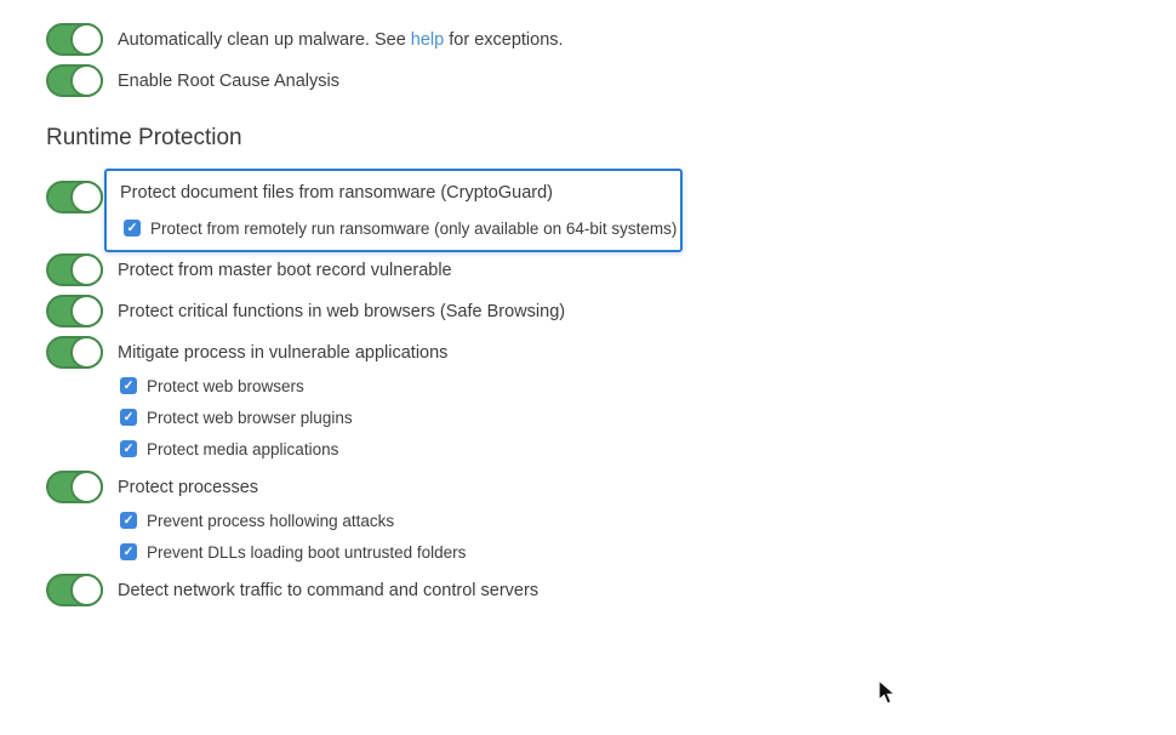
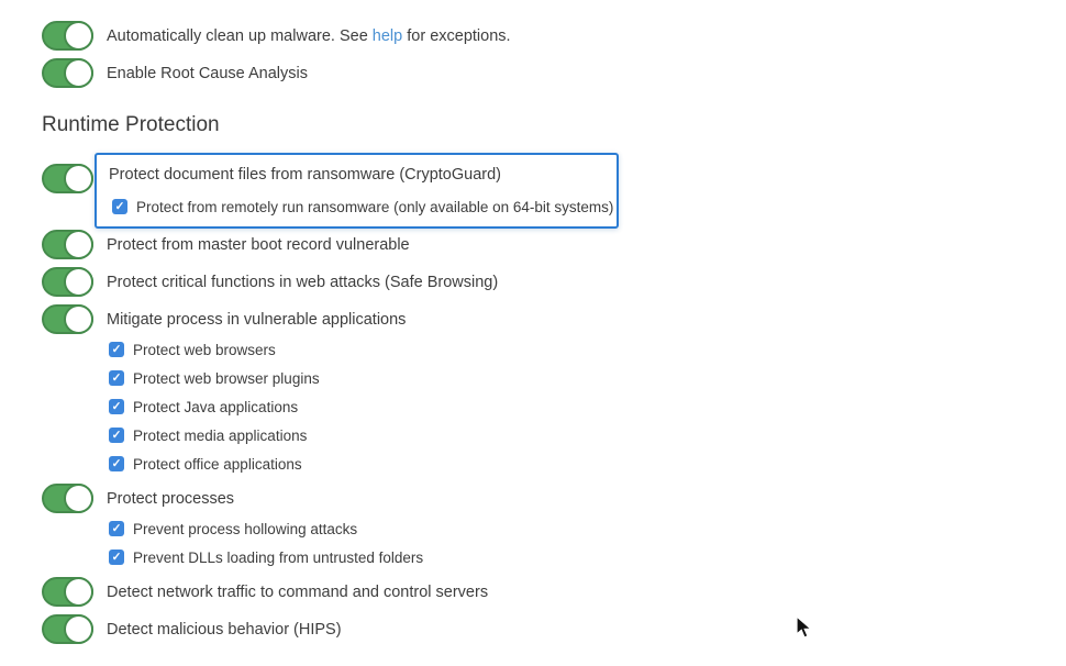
  Automatically clean up malware. See help for exceptions.
  Enable Root Cause Analysis
  Runtime Protection
  Protect document files from ransomware (CryptoGuard)
  Protect from remotely run ransomware (only available on 64-bit systems)
  Protect from master boot record vulnerable
- Protect critical functions in web browsers (Safe Browsing)
+ Protect critical functions in web attacks (Safe Browsing)
  Mitigate process in vulnerable applications
  Protect web browsers
  Protect web browser plugins
+ Protect Java applications
  Protect media applications
+ Protect office applications
  Protect processes
  Prevent process hollowing attacks
- Prevent DLLs loading boot untrusted folders
+ Prevent DLLs loading from untrusted folders
  Detect network traffic to command and control servers
+ Detect malicious behavior (HIPS)
